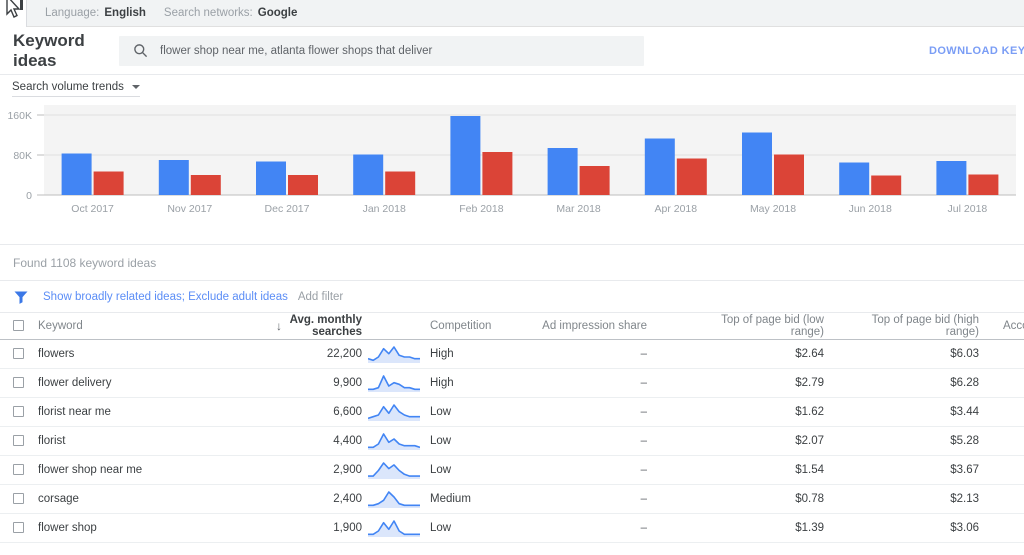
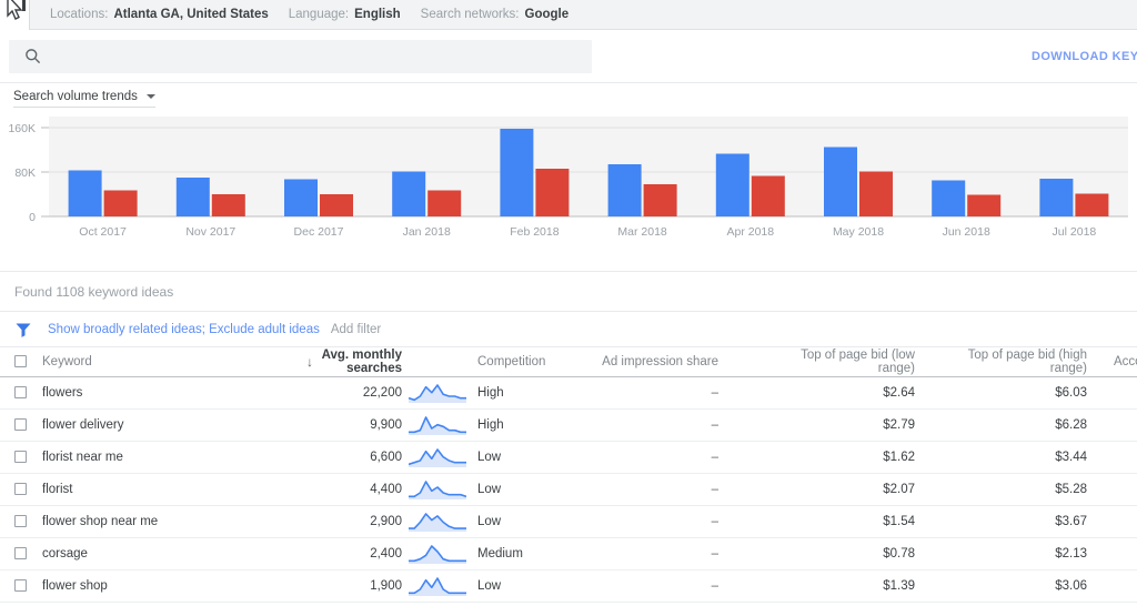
+ Locations:
+ Atlanta GA, United States
  Language:
  English
  Search networks:
  Google
- Keyword ideas
- flower shop near me, atlanta flower shops that deliver
  DOWNLOAD KEY
  Search volume trends
  0
  80K
  160K
  Oct 2017
  Nov 2017
  Dec 2017
  Jan 2018
  Feb 2018
  Mar 2018
  Apr 2018
  May 2018
  Jun 2018
  Jul 2018
  Found 1108 keyword ideas
  Show broadly related ideas; Exclude adult ideas
  Add filter
  	Keyword	↓ Avg. monthly searches		Competition	Ad impression share	Top of page bid (low range)	Top of page bid (high range)	Acc
  	flowers	22,200		High	–	$2.64	$6.03
  	flower delivery	9,900		High	–	$2.79	$6.28
  	florist near me	6,600		Low	–	$1.62	$3.44
  	florist	4,400		Low	–	$2.07	$5.28
  	flower shop near me	2,900		Low	–	$1.54	$3.67
  	corsage	2,400		Medium	–	$0.78	$2.13
  	flower shop	1,900		Low	–	$1.39	$3.06
